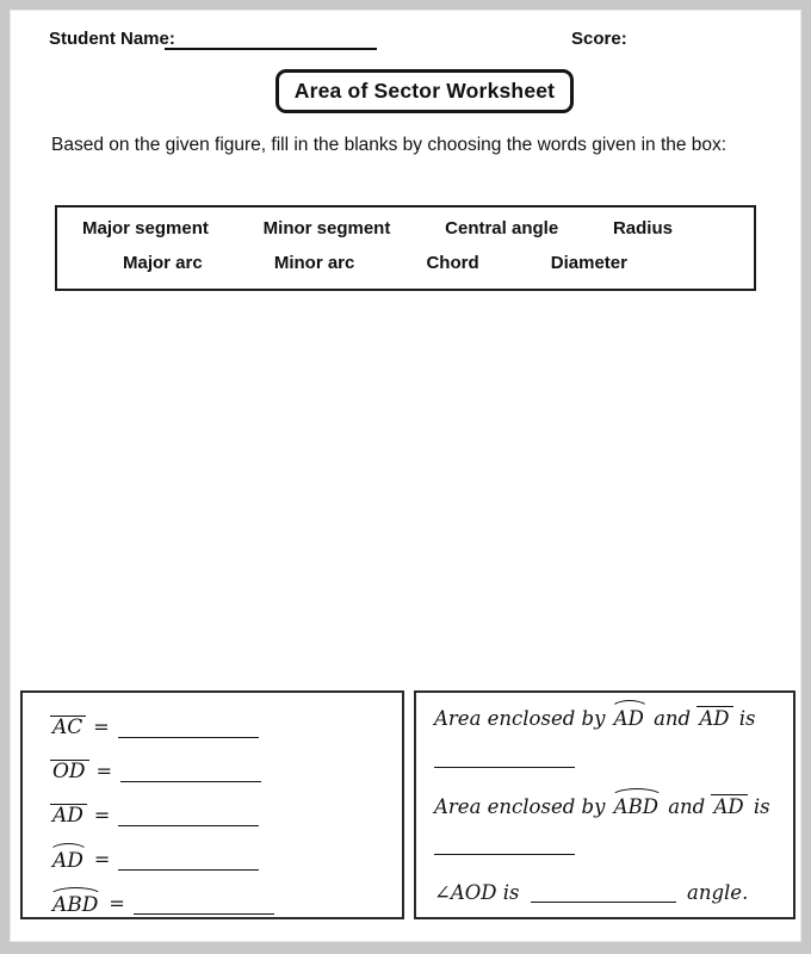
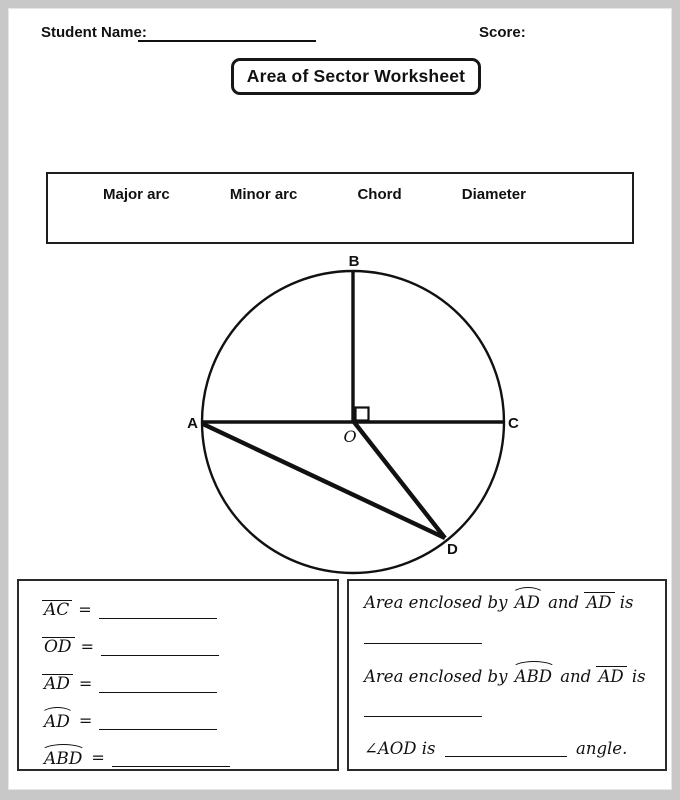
  Student Name:
  Score:
  Area of Sector Worksheet
- Based on the given figure, fill in the blanks by choosing the words given in the box:
- Major segment
- Minor segment
- Central angle
- Radius
  Major arc
  Minor arc
  Chord
  Diameter
+ B
+ A
+ C
+ D
+ O
  AC
  =
  OD
  =
  AD
  =
  AD
  =
  ABD
  =
  Area enclosed by AD and AD is
  Area enclosed by ABD and AD is
  ∠AOD is angle.
